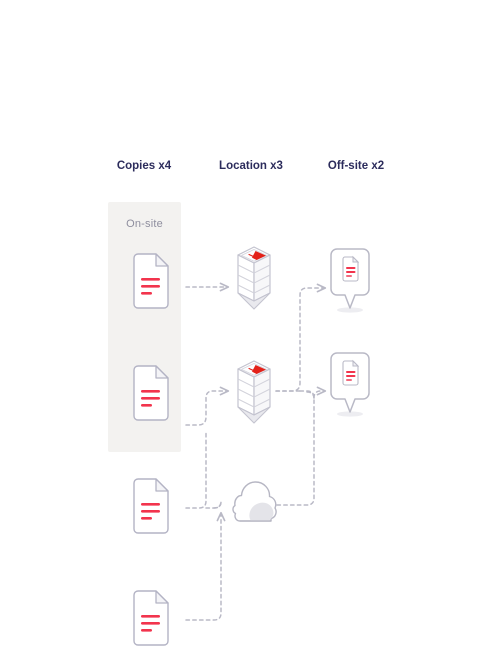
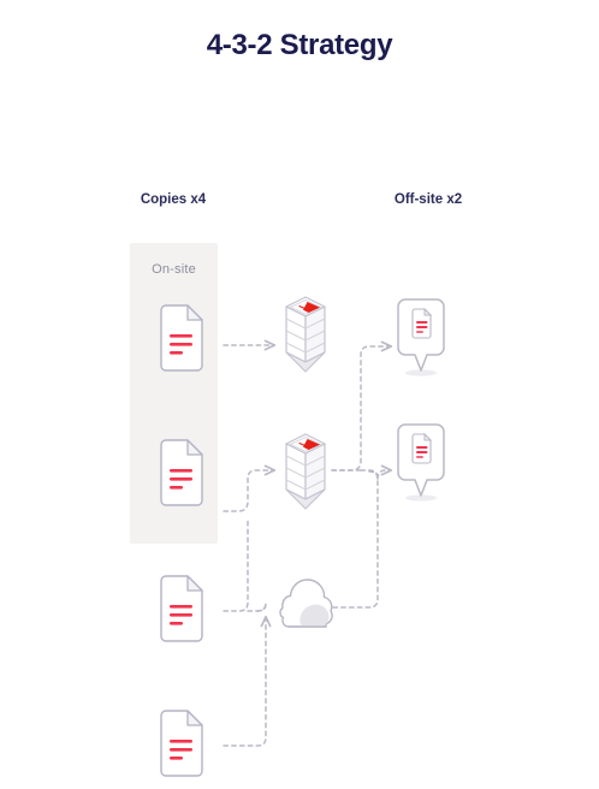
+ 4-3-2 Strategy
  Copies x4
- Location x3
  Off-site x2
  On-site
